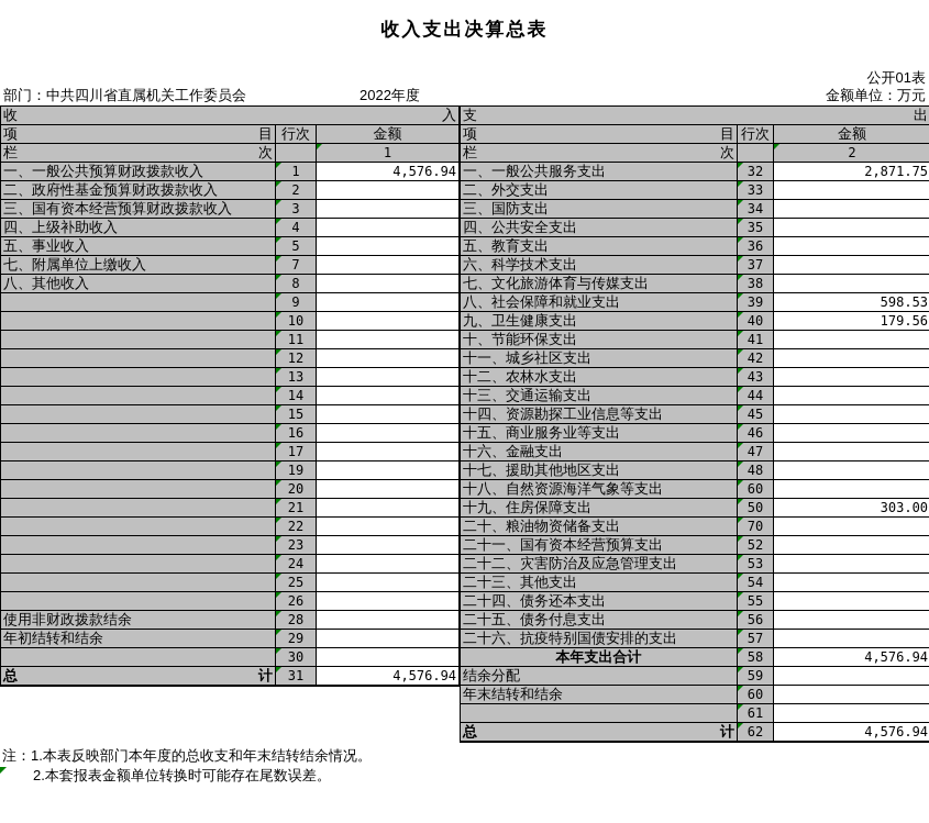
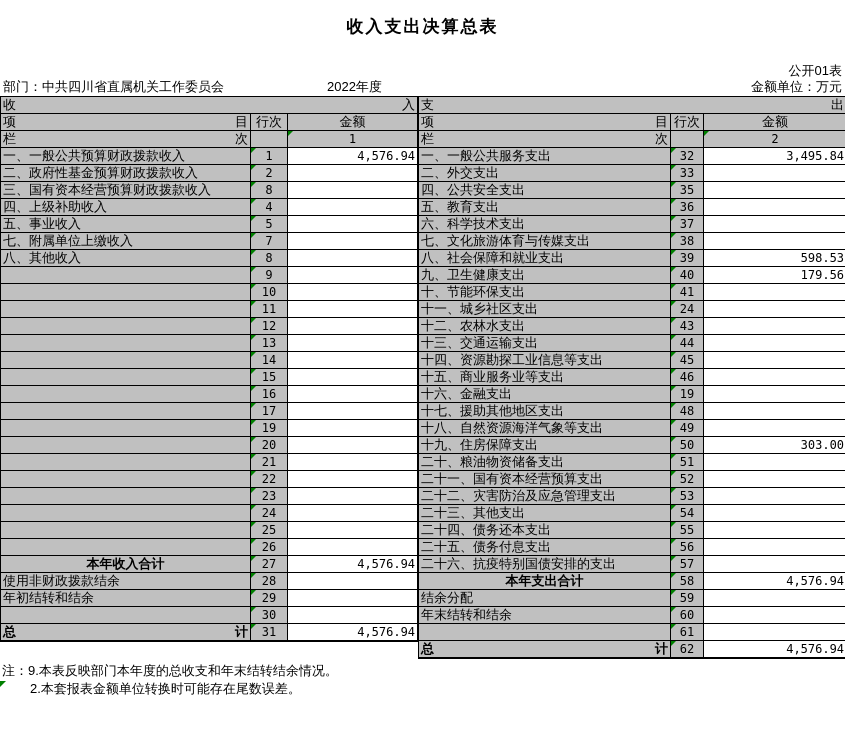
  收入支出决算总表
  公开01表
  部门：中共四川省直属机关工作委员会
  2022年度
  金额单位：万元
  收 入
  项 目	行次	金额
  栏 次		1
  一、一般公共预算财政拨款收入	1	4,576.94
  二、政府性基金预算财政拨款收入	2
- 三、国有资本经营预算财政拨款收入	3
+ 三、国有资本经营预算财政拨款收入	8
  四、上级补助收入	4
  五、事业收入	5
  七、附属单位上缴收入	7
  八、其他收入	8
  	9
  	10
  	11
  	12
  	13
  	14
  	15
  	16
  	17
  	19
  	20
  	21
  	22
  	23
  	24
  	25
  	26
+ 本年收入合计	27	4,576.94
  使用非财政拨款结余	28
  年初结转和结余	29
  	30
  总 计	31	4,576.94
  支 出
  项 目	行次	金额
  栏 次		2
- 一、一般公共服务支出	32	2,871.75
+ 一、一般公共服务支出	32	3,495.84
  二、外交支出	33
- 三、国防支出	34
  四、公共安全支出	35
  五、教育支出	36
  六、科学技术支出	37
  七、文化旅游体育与传媒支出	38
  八、社会保障和就业支出	39	598.53
  九、卫生健康支出	40	179.56
  十、节能环保支出	41
- 十一、城乡社区支出	42
+ 十一、城乡社区支出	24
  十二、农林水支出	43
  十三、交通运输支出	44
  十四、资源勘探工业信息等支出	45
  十五、商业服务业等支出	46
- 十六、金融支出	47
+ 十六、金融支出	19
  十七、援助其他地区支出	48
- 十八、自然资源海洋气象等支出	60
+ 十八、自然资源海洋气象等支出	49
  十九、住房保障支出	50	303.00
- 二十、粮油物资储备支出	70
+ 二十、粮油物资储备支出	51
  二十一、国有资本经营预算支出	52
  二十二、灾害防治及应急管理支出	53
  二十三、其他支出	54
  二十四、债务还本支出	55
  二十五、债务付息支出	56
  二十六、抗疫特别国债安排的支出	57
  本年支出合计	58	4,576.94
  结余分配	59
  年末结转和结余	60
  	61
  总 计	62	4,576.94
- 注：1.本表反映部门本年度的总收支和年末结转结余情况。
+ 注：9.本表反映部门本年度的总收支和年末结转结余情况。
  2.本套报表金额单位转换时可能存在尾数误差。
